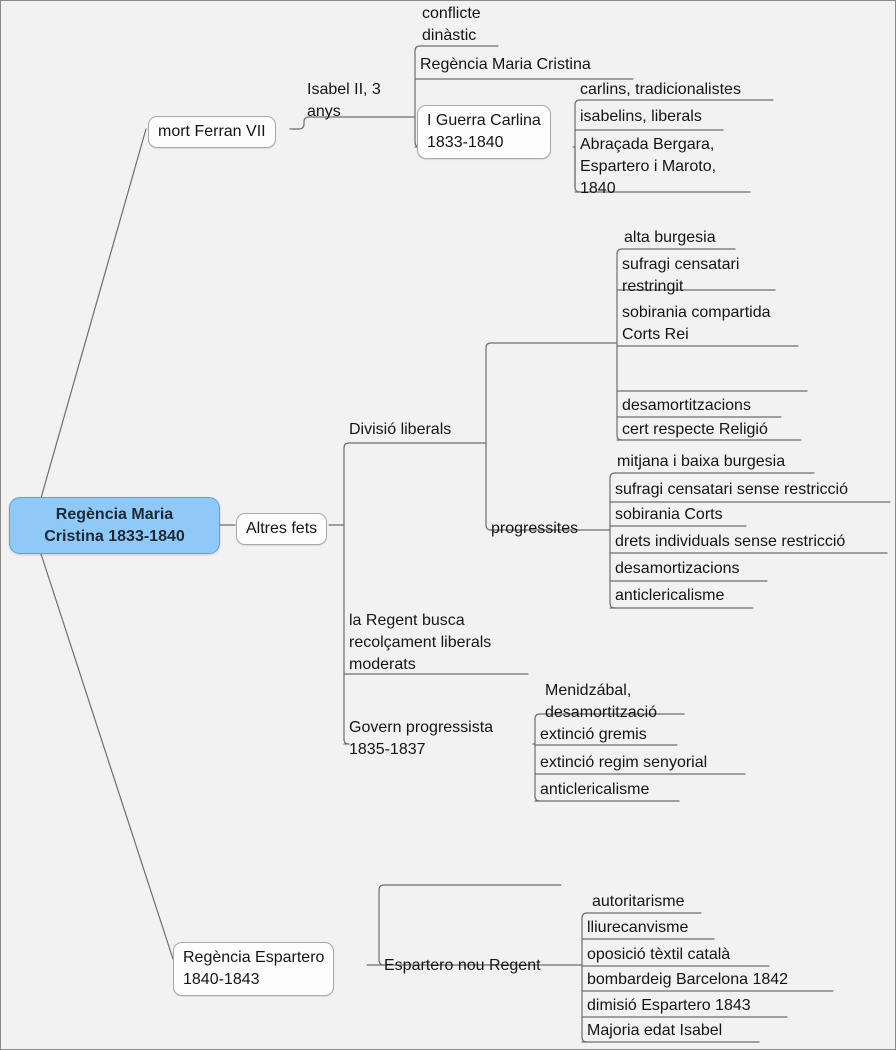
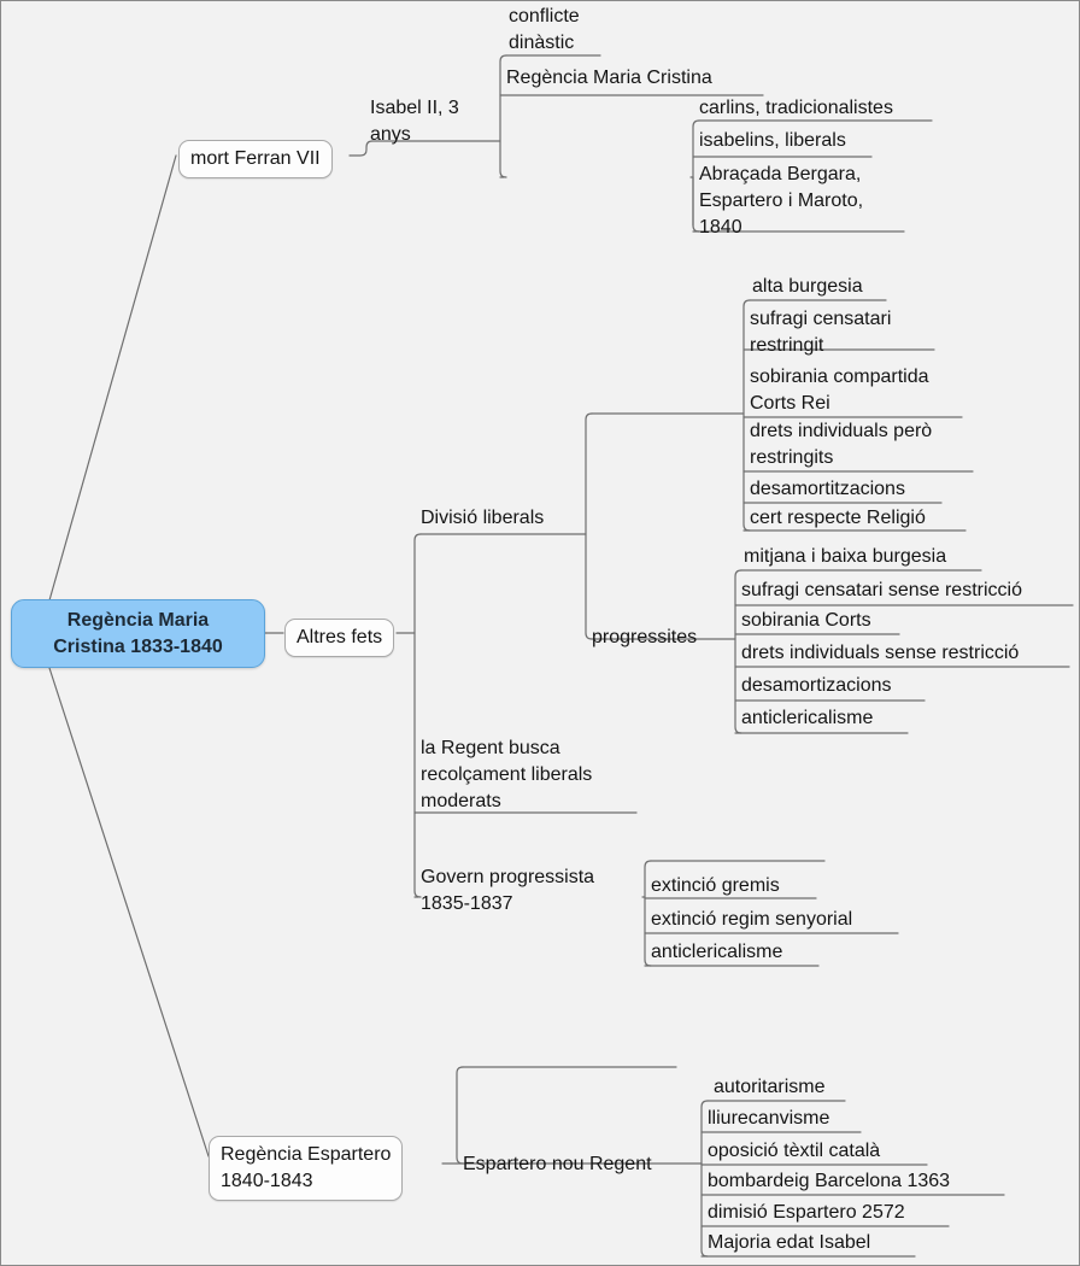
  Regència Maria
  Cristina 1833-1840
  mort Ferran VII
  Isabel II, 3
  anys
  conflicte
  dinàstic
  Regència Maria Cristina
- I Guerra Carlina
- 1833-1840
  carlins, tradicionalistes
  isabelins, liberals
  Abraçada Bergara,
  Espartero i Maroto,
  1840
  Altres fets
  Divisió liberals
  alta burgesia
  sufragi censatari
  restringit
  sobirania compartida
  Corts Rei
+ drets individuals però
+ restringits
  desamortitzacions
  cert respecte Religió
  progressites
  mitjana i baixa burgesia
  sufragi censatari sense restricció
  sobirania Corts
  drets individuals sense restricció
  desamortizacions
  anticlericalisme
  la Regent busca
  recolçament liberals
  moderats
  Govern progressista
  1835-1837
- Menidzábal,
- desamortització
  extinció gremis
  extinció regim senyorial
  anticlericalisme
  Regència Espartero
  1840-1843
  Espartero nou Regent
  autoritarisme
  lliurecanvisme
  oposició tèxtil català
- bombardeig Barcelona 1842
+ bombardeig Barcelona 1363
- dimisió Espartero 1843
+ dimisió Espartero 2572
  Majoria edat Isabel
